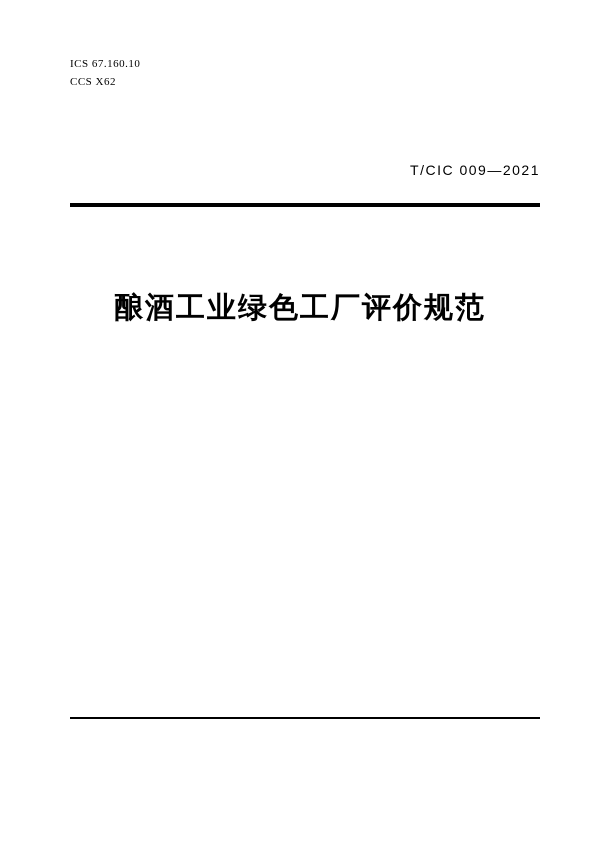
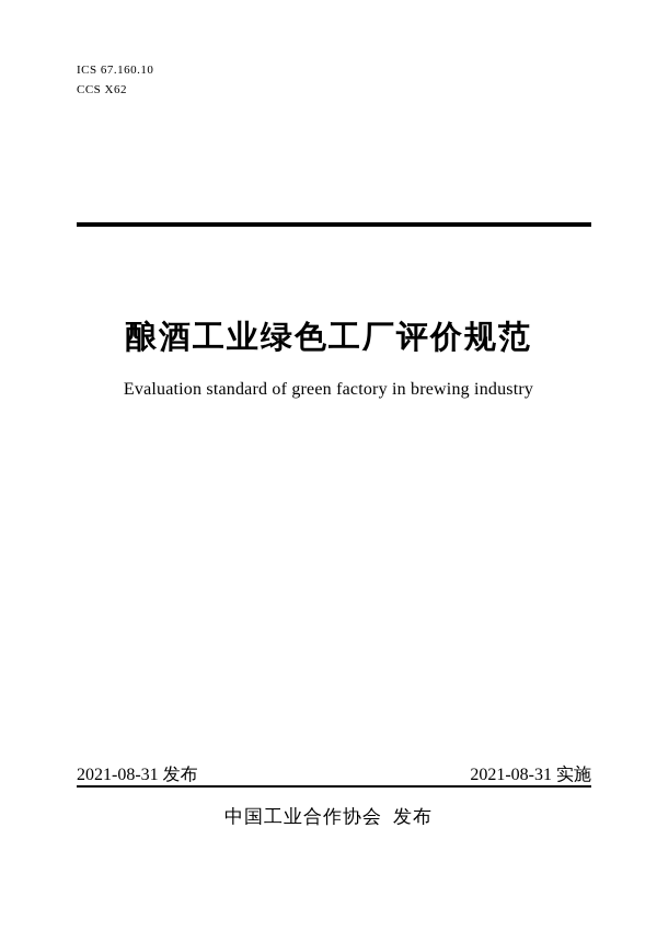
  ICS 67.160.10
  CCS X62
- T/CIC 009—2021
  酿酒工业绿色工厂评价规范
+ Evaluation standard of green factory in brewing industry
+ 2021-08-31 发布
+ 2021-08-31 实施
+ 中国工业合作协会 发布
